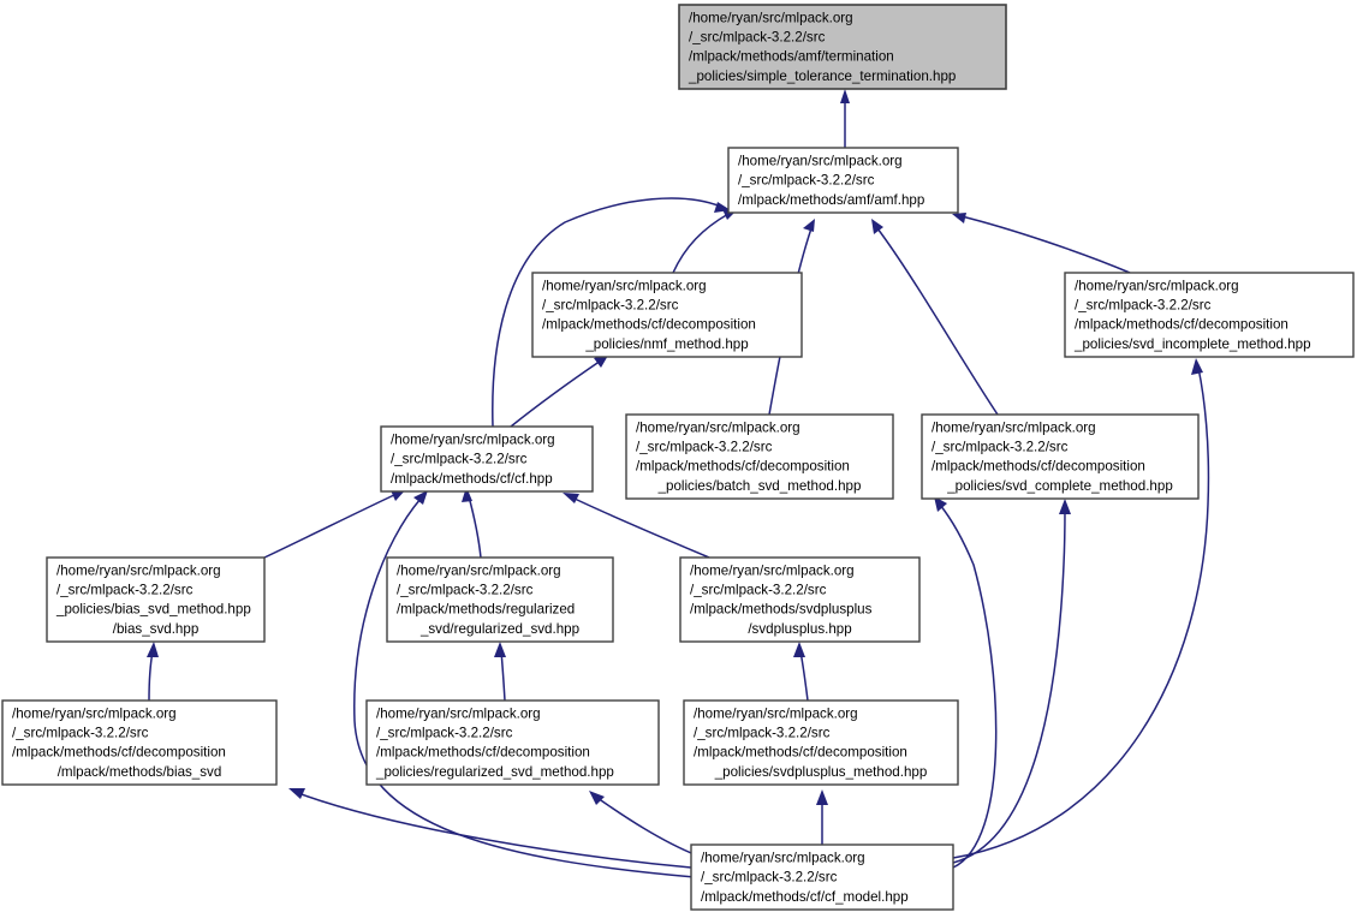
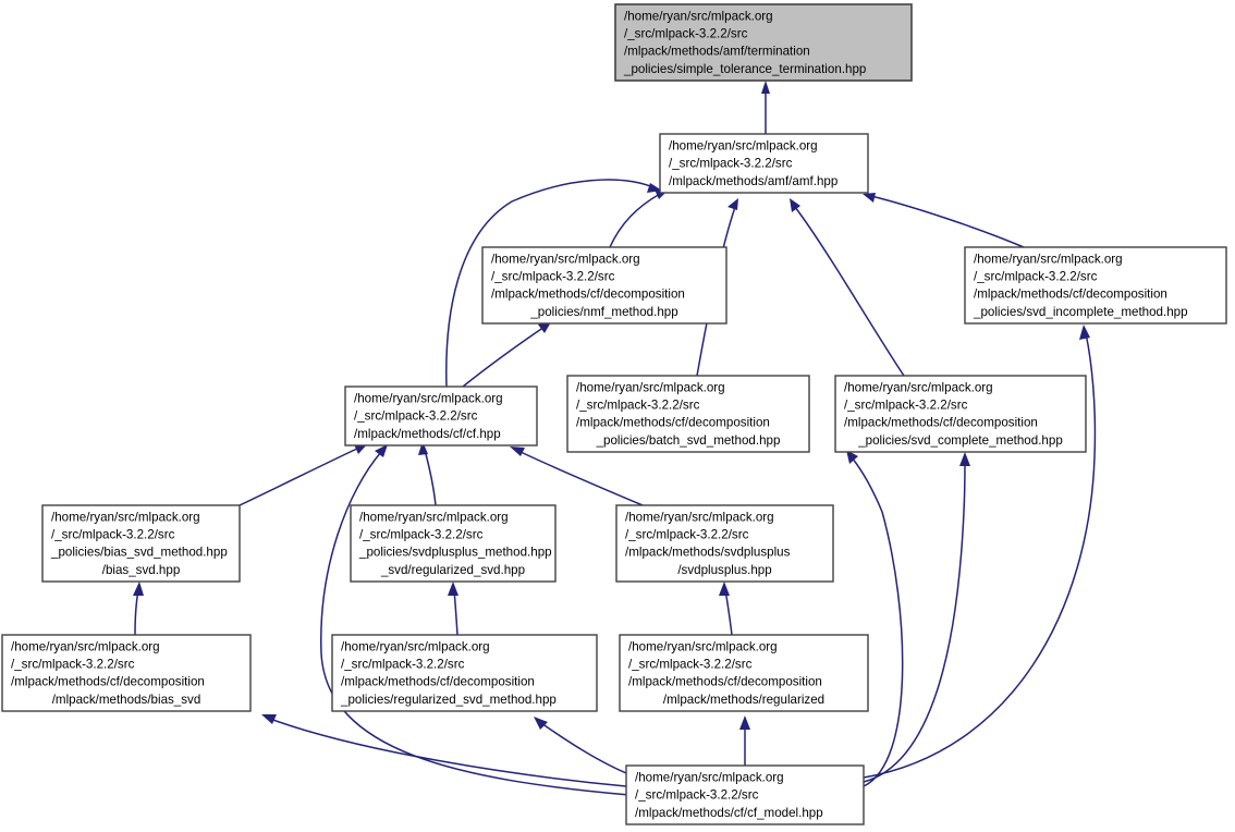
  /home/ryan/src/mlpack.org
  /_src/mlpack-3.2.2/src
  /mlpack/methods/amf/termination
  _policies/simple_tolerance_termination.hpp
  /home/ryan/src/mlpack.org
  /_src/mlpack-3.2.2/src
  /mlpack/methods/amf/amf.hpp
  /home/ryan/src/mlpack.org
  /_src/mlpack-3.2.2/src
  /mlpack/methods/cf/decomposition
  _policies/nmf_method.hpp
  /home/ryan/src/mlpack.org
  /_src/mlpack-3.2.2/src
  /mlpack/methods/cf/decomposition
  _policies/svd_incomplete_method.hpp
  /home/ryan/src/mlpack.org
  /_src/mlpack-3.2.2/src
  /mlpack/methods/cf/cf.hpp
  /home/ryan/src/mlpack.org
  /_src/mlpack-3.2.2/src
  /mlpack/methods/cf/decomposition
  _policies/batch_svd_method.hpp
  /home/ryan/src/mlpack.org
  /_src/mlpack-3.2.2/src
  /mlpack/methods/cf/decomposition
  _policies/svd_complete_method.hpp
  /home/ryan/src/mlpack.org
  /_src/mlpack-3.2.2/src
  _policies/bias_svd_method.hpp
  /bias_svd.hpp
  /home/ryan/src/mlpack.org
  /_src/mlpack-3.2.2/src
- /mlpack/methods/regularized
+ _policies/svdplusplus_method.hpp
  _svd/regularized_svd.hpp
  /home/ryan/src/mlpack.org
  /_src/mlpack-3.2.2/src
  /mlpack/methods/svdplusplus
  /svdplusplus.hpp
  /home/ryan/src/mlpack.org
  /_src/mlpack-3.2.2/src
  /mlpack/methods/cf/decomposition
  /mlpack/methods/bias_svd
  /home/ryan/src/mlpack.org
  /_src/mlpack-3.2.2/src
  /mlpack/methods/cf/decomposition
  _policies/regularized_svd_method.hpp
  /home/ryan/src/mlpack.org
  /_src/mlpack-3.2.2/src
  /mlpack/methods/cf/decomposition
- _policies/svdplusplus_method.hpp
+ /mlpack/methods/regularized
  /home/ryan/src/mlpack.org
  /_src/mlpack-3.2.2/src
  /mlpack/methods/cf/cf_model.hpp
